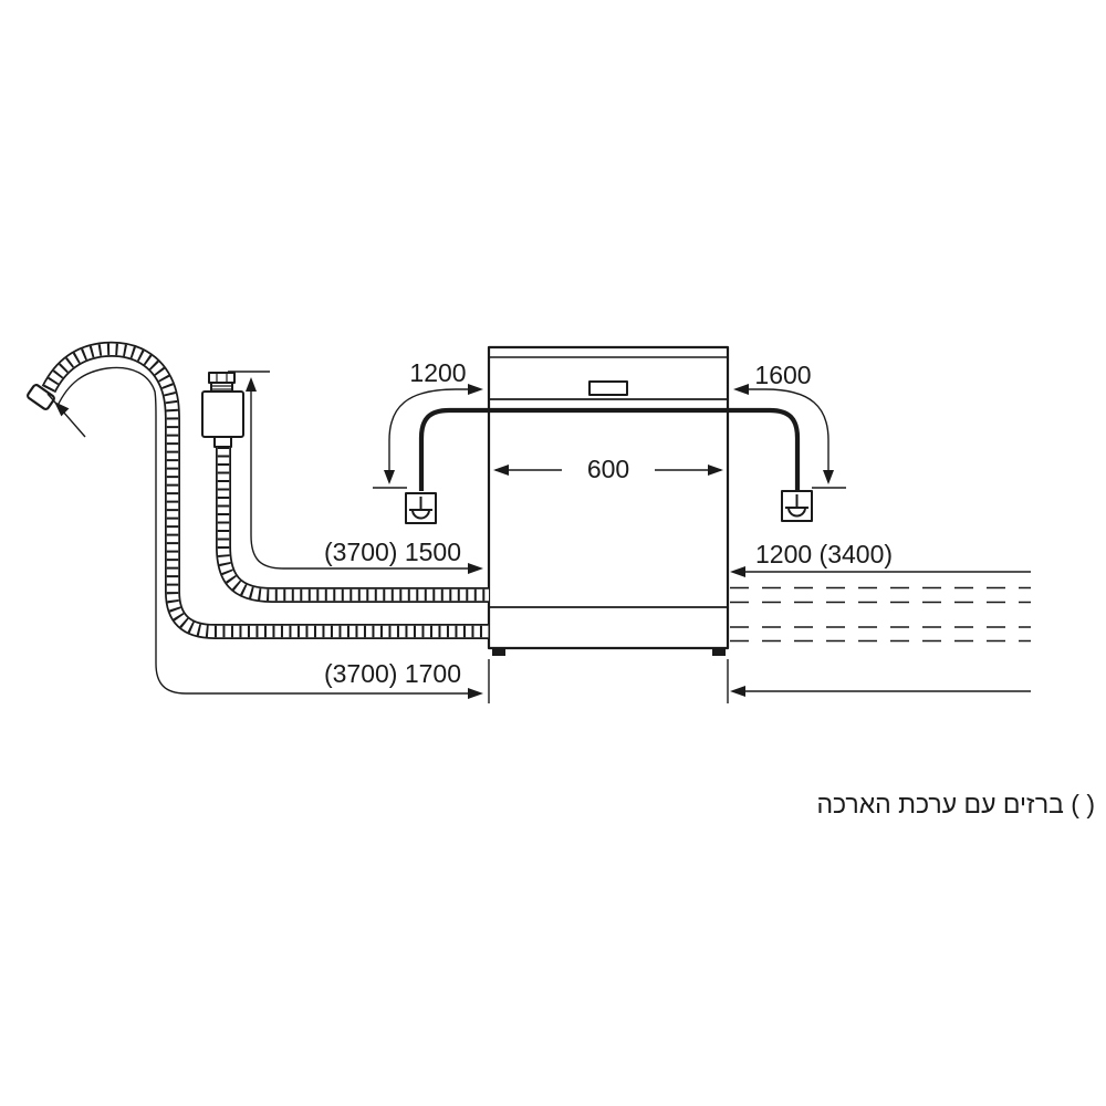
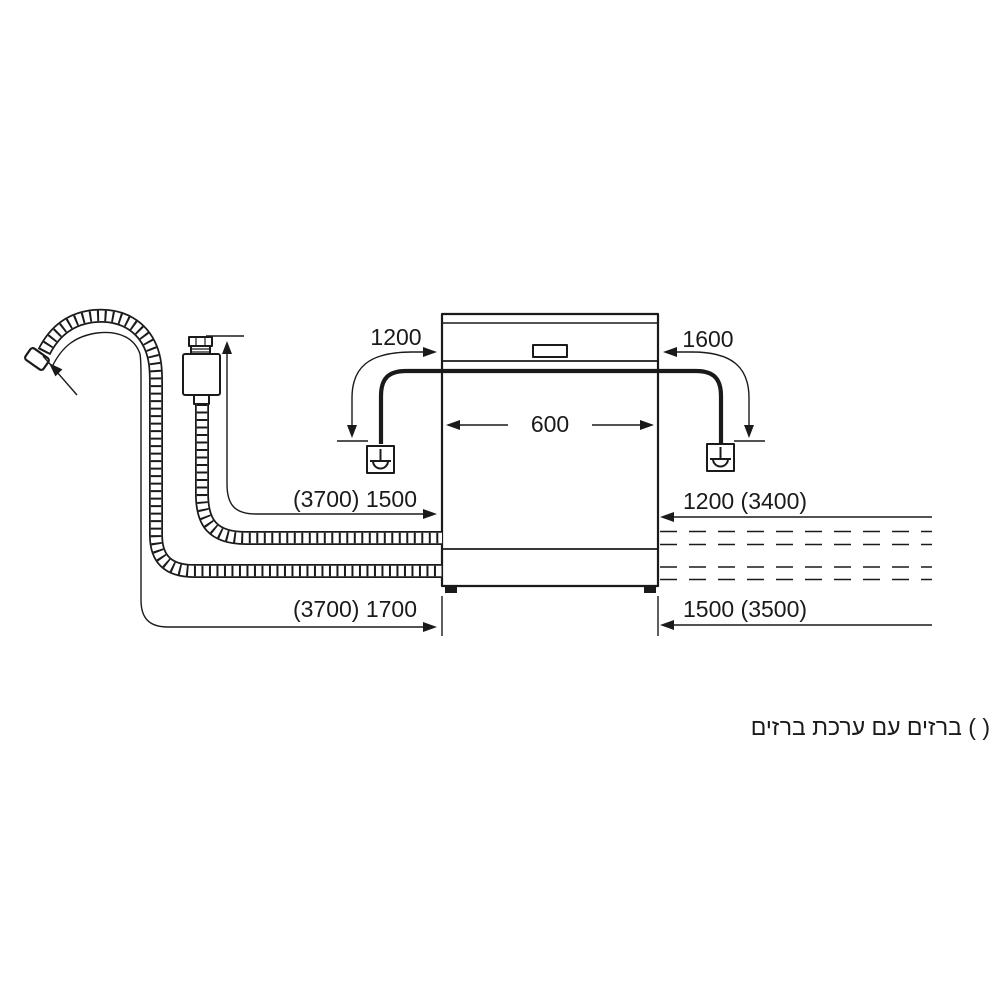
  1200
  1600
  600
  (3700) 1500
  1200 (3400)
  (3700) 1700
+ 1500 (3500)
- ( ) ברזים עם ערכת הארכה
+ ( ) ברזים עם ערכת ברזים
